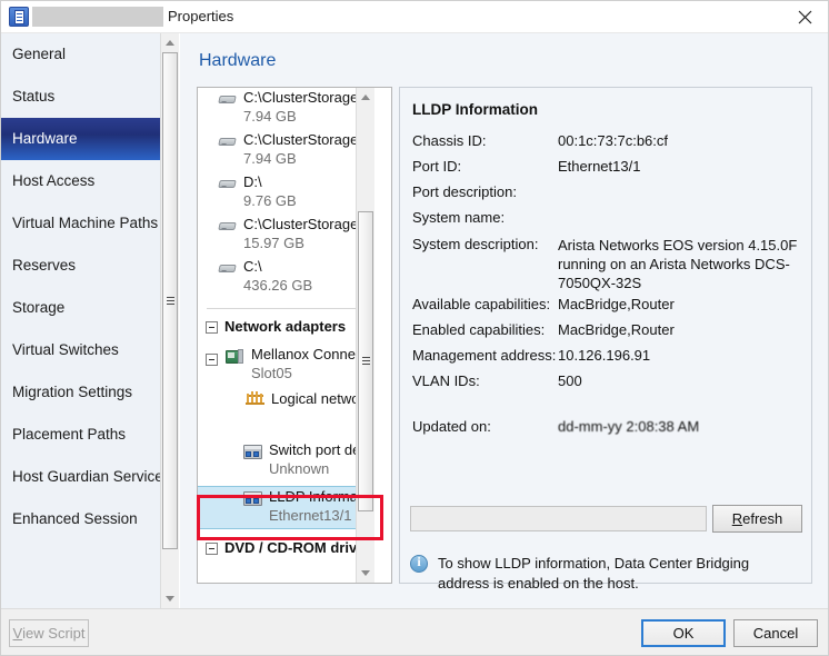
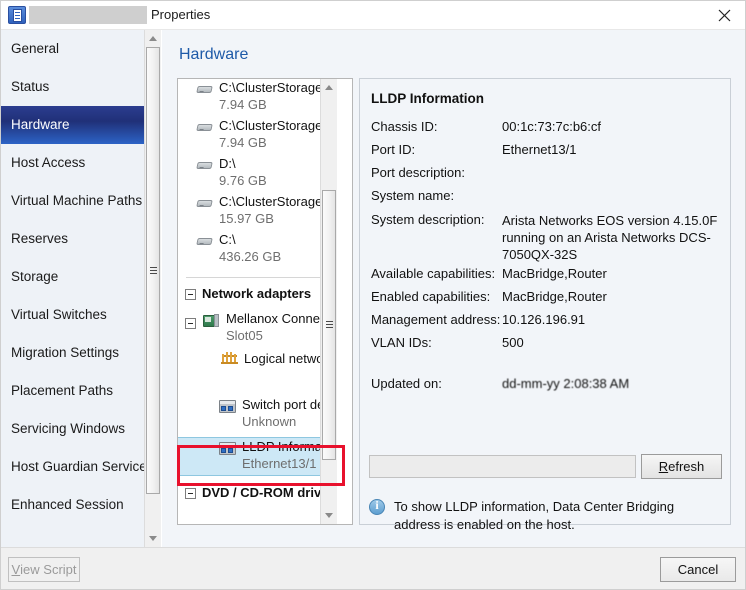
  Properties
  General
  Status
  Hardware
  Host Access
  Virtual Machine Paths
  Reserves
  Storage
  Virtual Switches
  Migration Settings
  Placement Paths
+ Servicing Windows
  Host Guardian Servic
  Enhanced Session
  Hardware
  C:\ClusterStorage
  7.94 GB
  C:\ClusterStorage
  7.94 GB
  D:\
  9.76 GB
  C:\ClusterStorage
  15.97 GB
  C:\
  436.26 GB
  Network adapters
  Mellanox Conne
  Slot05
  Unknown
  Ethernet13/1
  DVD / CD-ROM driv
  LLDP Information
  Chassis ID:
  00:1c:73:7c:b6:cf
  Port ID:
  Ethernet13/1
  Port description:
  System name:
  System description:
  Arista Networks EOS version 4.15.0F running on an Arista Networks DCS-7050QX-32S
  Available capabilities:
  MacBridge,Router
  Enabled capabilities:
  MacBridge,Router
  Management address:
  10.126.196.91
  VLAN IDs:
  500
  Updated on:
  dd-mm-yy 2:08:38 AM
  R
  efresh
  To show LLDP information, Data Center Bridging address is enabled on the host.
  V
  iew Script
- OK
  Cancel
